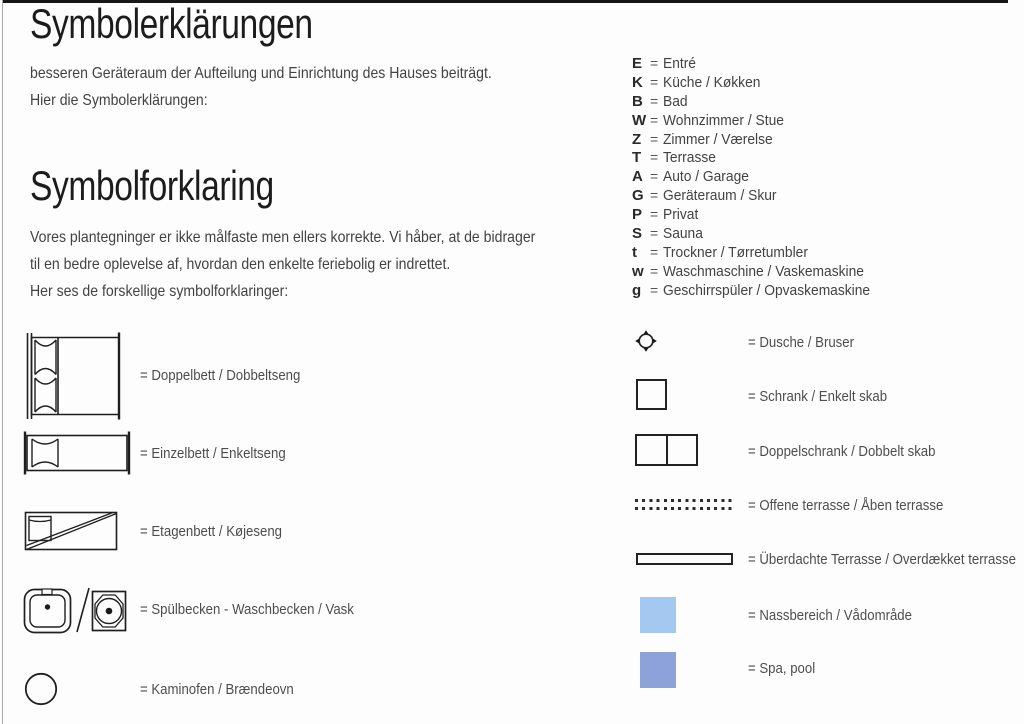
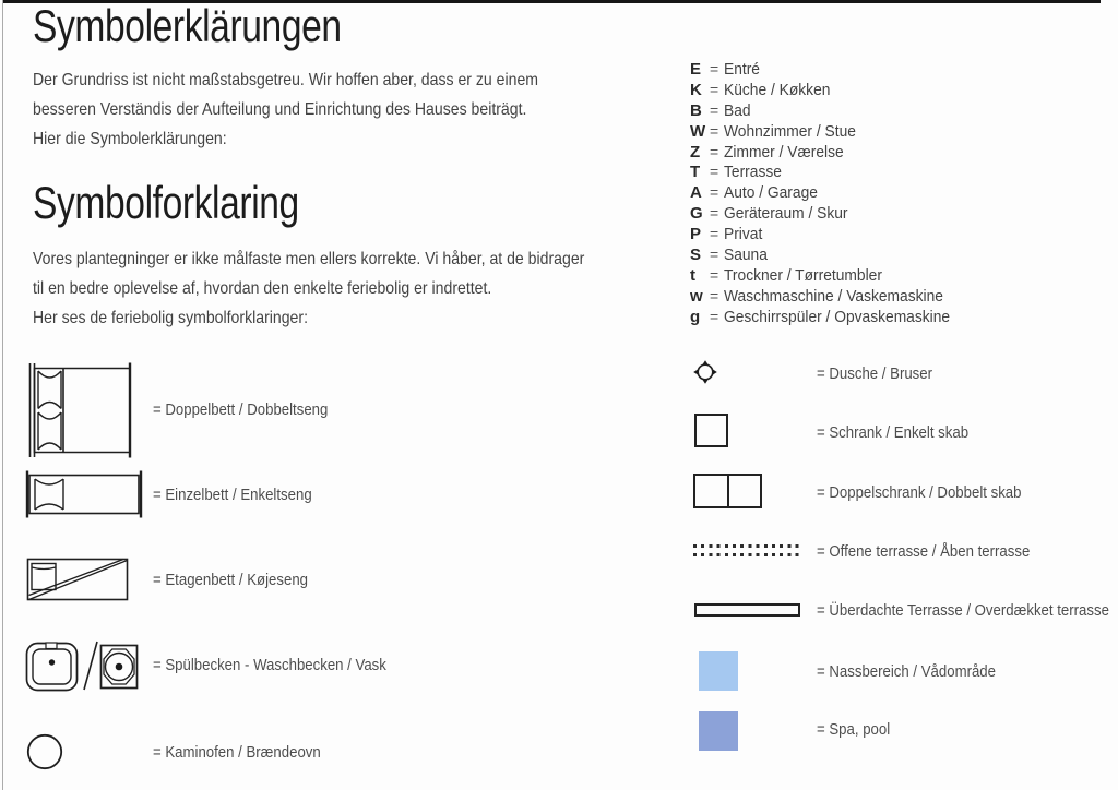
  Symbolerklärungen
+ Der Grundriss ist nicht maßstabsgetreu. Wir hoffen aber, dass er zu einem
- besseren Geräteraum der Aufteilung und Einrichtung des Hauses beiträgt.
+ besseren Verständis der Aufteilung und Einrichtung des Hauses beiträgt.
  Hier die Symbolerklärungen:
  Symbolforklaring
  Vores plantegninger er ikke målfaste men ellers korrekte. Vi håber, at de bidrager
  til en bedre oplevelse af, hvordan den enkelte feriebolig er indrettet.
- Her ses de forskellige symbolforklaringer:
+ Her ses de feriebolig symbolforklaringer:
  E
  =
  Entré
  K
  =
  Küche / Køkken
  B
  =
  Bad
  W
  =
  Wohnzimmer / Stue
  Z
  =
  Zimmer / Værelse
  T
  =
  Terrasse
  A
  =
  Auto / Garage
  G
  =
  Geräteraum / Skur
  P
  =
  Privat
  S
  =
  Sauna
  t
  =
  Trockner / Tørretumbler
  w
  =
  Waschmaschine / Vaskemaskine
  g
  =
  Geschirrspüler / Opvaskemaskine
  = Doppelbett / Dobbeltseng
  = Einzelbett / Enkeltseng
  = Etagenbett / Køjeseng
  = Spülbecken - Waschbecken / Vask
  = Kaminofen / Brændeovn
  = Dusche / Bruser
  = Schrank / Enkelt skab
  = Doppelschrank / Dobbelt skab
  = Offene terrasse / Åben terrasse
  = Überdachte Terrasse / Overdækket terrasse
  = Nassbereich / Vådområde
  = Spa, pool
